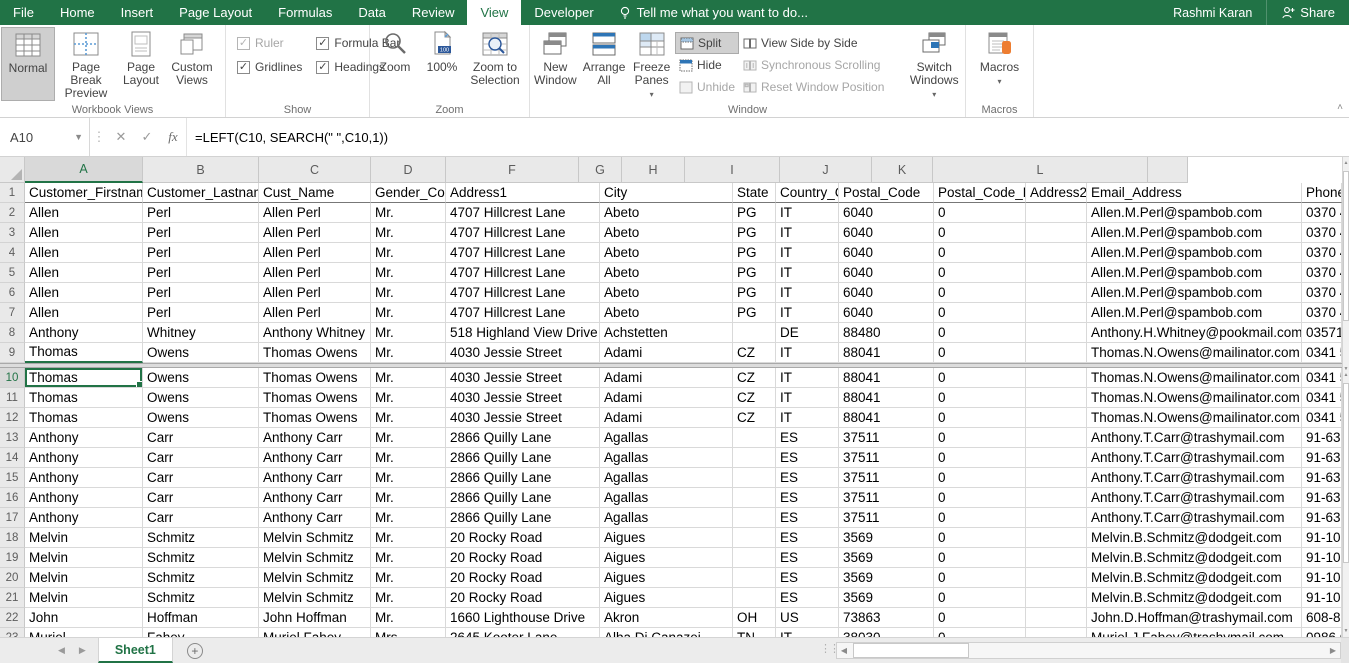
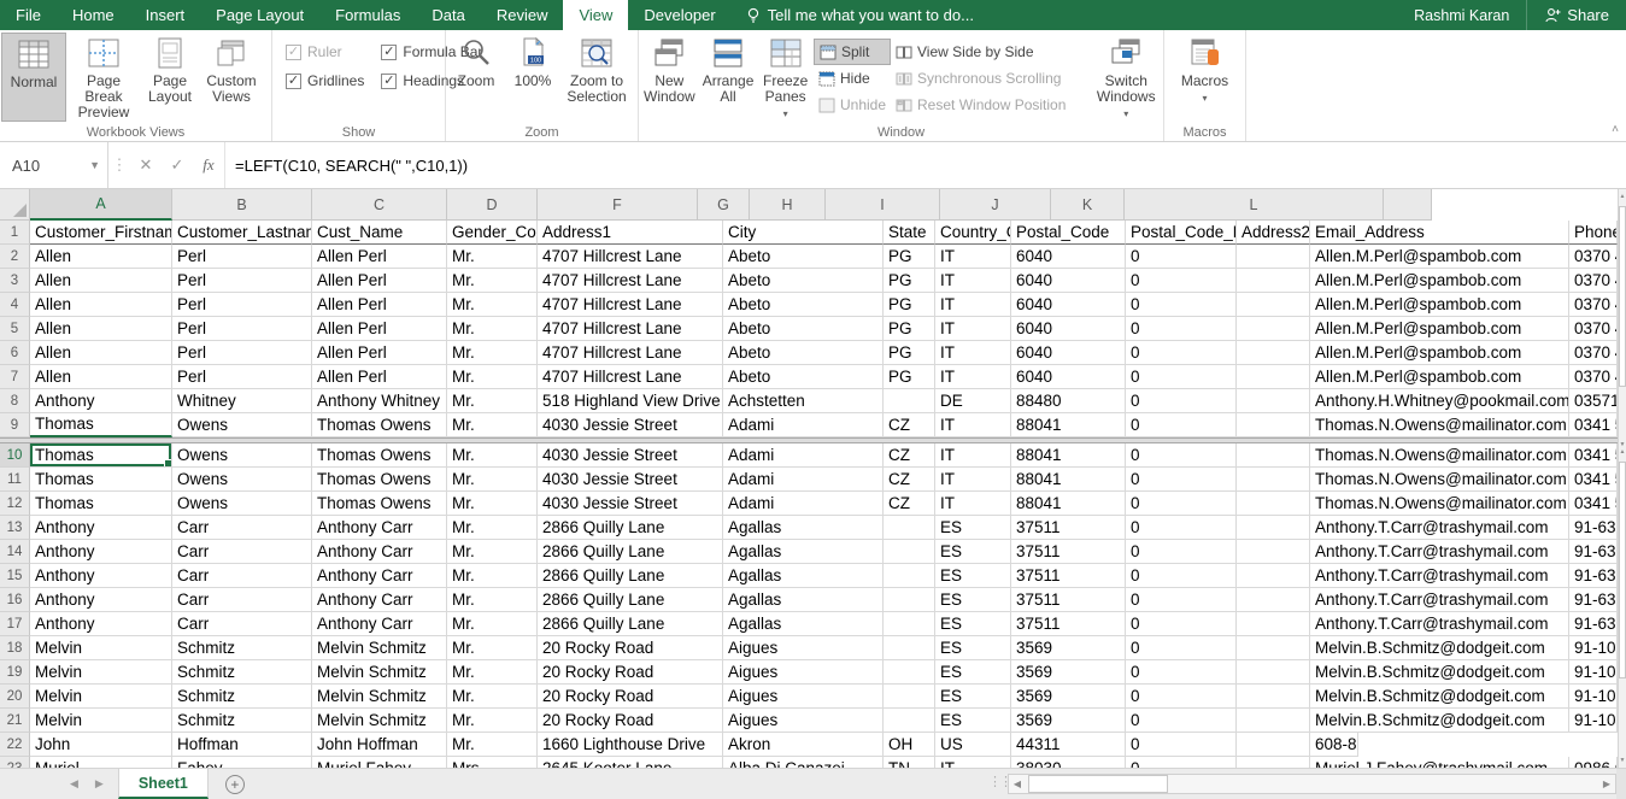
  File
  Home
  Insert
  Page Layout
  Formulas
  Data
  Review
  View
  Developer
  Tell me what you want to do...
  Rashmi Karan
  Share
  Normal
  Page Break
  Preview
  Page
  Layout
  Custom
  Views
  Workbook Views
  Ruler
  Gridlines
  Formulaar
  Headings
  Show
  Zoom
  100%
  Zoom to
  Selection
  Zoom
  New
  Window
  Arrange
  All
  Freeze
  Panes
  ▾
  Split
  Hide
  Unhide
  View Side by Side
  Synchronous Scrolling
  Reset Window Position
  Switch
  Windows
  ▾
  Window
  Macros
  ▾
  Macros
  ˄
  A10
  ▼
  ⋮
  ✕
  ✓
  fx
  =LEFT(C10, SEARCH(" ",C10,1))
  A
  B
  C
  D
  F
  G
  H
  I
  J
  K
  L
  1
  Customer_Firstnam
  Customer_Lastna
  Cust_Name
  Gender_Co
  Address1
  City
  State
  Postal_Code
  Postal_Code_
  Address2
  Email_Address
  2
  Allen
  Perl
  Allen Perl
  Mr.
  4707 Hillcrest Lane
  Abeto
  PG
  IT
  6040
  0
  Allen.M.Perl@spambob.com
  0370
  3
  Allen
  Perl
  Allen Perl
  Mr.
  4707 Hillcrest Lane
  Abeto
  PG
  IT
  6040
  0
  Allen.M.Perl@spambob.com
  0370
  4
  Allen
  Perl
  Allen Perl
  Mr.
  4707 Hillcrest Lane
  Abeto
  PG
  IT
  6040
  0
  Allen.M.Perl@spambob.com
  0370
  5
  Allen
  Perl
  Allen Perl
  Mr.
  4707 Hillcrest Lane
  Abeto
  PG
  IT
  6040
  0
  Allen.M.Perl@spambob.com
  0370
  6
  Allen
  Perl
  Allen Perl
  Mr.
  4707 Hillcrest Lane
  Abeto
  PG
  IT
  6040
  0
  Allen.M.Perl@spambob.com
  0370
  7
  Allen
  Perl
  Allen Perl
  Mr.
  4707 Hillcrest Lane
  Abeto
  PG
  IT
  6040
  0
  Allen.M.Perl@spambob.com
  0370
  8
  Anthony
  Whitney
  Anthony Whitney
  Mr.
  518 Highland View Drive
  Achstetten
  DE
  88480
  0
  Anthony.H.Whitney@pookmail.com
  03571
  9
  Thomas
  Owens
  Thomas Owens
  Mr.
  4030 Jessie Street
  Adami
  CZ
  IT
  88041
  0
  Thomas.N.Owens@mailinator.com
  0341
  10
  Thomas
  Owens
  Thomas Owens
  Mr.
  4030 Jessie Street
  Adami
  CZ
  IT
  88041
  0
  Thomas.N.Owens@mailinator.com
  0341
  11
  Thomas
  Owens
  Thomas Owens
  Mr.
  4030 Jessie Street
  Adami
  CZ
  IT
  88041
  0
  Thomas.N.Owens@mailinator.com
  0341
  12
  Thomas
  Owens
  Thomas Owens
  Mr.
  4030 Jessie Street
  Adami
  CZ
  IT
  88041
  0
  Thomas.N.Owens@mailinator.com
  0341
  13
  Anthony
  Carr
  Anthony Carr
  Mr.
  2866 Quilly Lane
  Agallas
  ES
  37511
  0
  Anthony.T.Carr@trashymail.com
  91-63
  14
  Anthony
  Carr
  Anthony Carr
  Mr.
  2866 Quilly Lane
  Agallas
  ES
  37511
  0
  Anthony.T.Carr@trashymail.com
  91-63
  15
  Anthony
  Carr
  Anthony Carr
  Mr.
  2866 Quilly Lane
  Agallas
  ES
  37511
  0
  Anthony.T.Carr@trashymail.com
  91-63
  16
  Anthony
  Carr
  Anthony Carr
  Mr.
  2866 Quilly Lane
  Agallas
  ES
  37511
  0
  Anthony.T.Carr@trashymail.com
  91-63
  17
  Anthony
  Carr
  Anthony Carr
  Mr.
  2866 Quilly Lane
  Agallas
  ES
  37511
  0
  Anthony.T.Carr@trashymail.com
  91-63
  18
  Melvin
  Schmitz
  Melvin Schmitz
  Mr.
  20 Rocky Road
  Aigues
  ES
  3569
  0
  Melvin.B.Schmitz@dodgeit.com
  91-10
  19
  Melvin
  Schmitz
  Melvin Schmitz
  Mr.
  20 Rocky Road
  Aigues
  ES
  3569
  0
  Melvin.B.Schmitz@dodgeit.com
  91-10
  20
  Melvin
  Schmitz
  Melvin Schmitz
  Mr.
  20 Rocky Road
  Aigues
  ES
  3569
  0
  Melvin.B.Schmitz@dodgeit.com
  91-10
  21
  Melvin
  Schmitz
  Melvin Schmitz
  Mr.
  20 Rocky Road
  Aigues
  ES
  3569
  0
  Melvin.B.Schmitz@dodgeit.com
  91-10
  22
  John
  Hoffman
  John Hoffman
  Mr.
  1660 Lighthouse Drive
  Akron
  OH
  US
- 73863
+ 44311
  0
- John.D.Hoffman@trashymail.com
  608-8
  ◀
  ▶
  Sheet1
  +
  ⋮⋮
  ◀
  ▶
